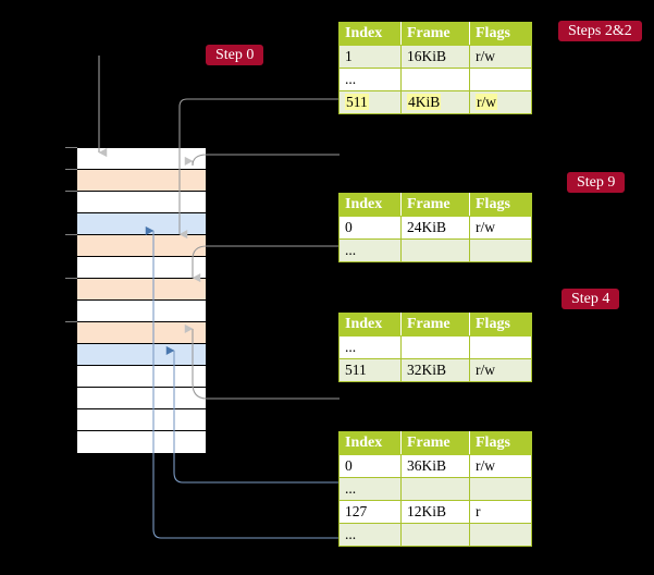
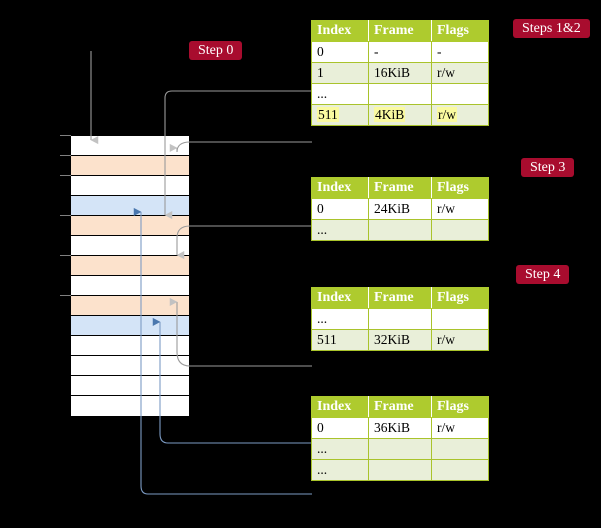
  Step 0
- Steps 2&2
+ Steps 1&2
- Step 9
+ Step 3
  Step 4
  Index	Frame	Flags
+ 0	-	-
  1	16KiB	r/w
  ...
  511	4KiB	r/w
  Index	Frame	Flags
  0	24KiB	r/w
  ...
  Index	Frame	Flags
  ...
  511	32KiB	r/w
  Index	Frame	Flags
  0	36KiB	r/w
  ...
- 127	12KiB	r
  ...
